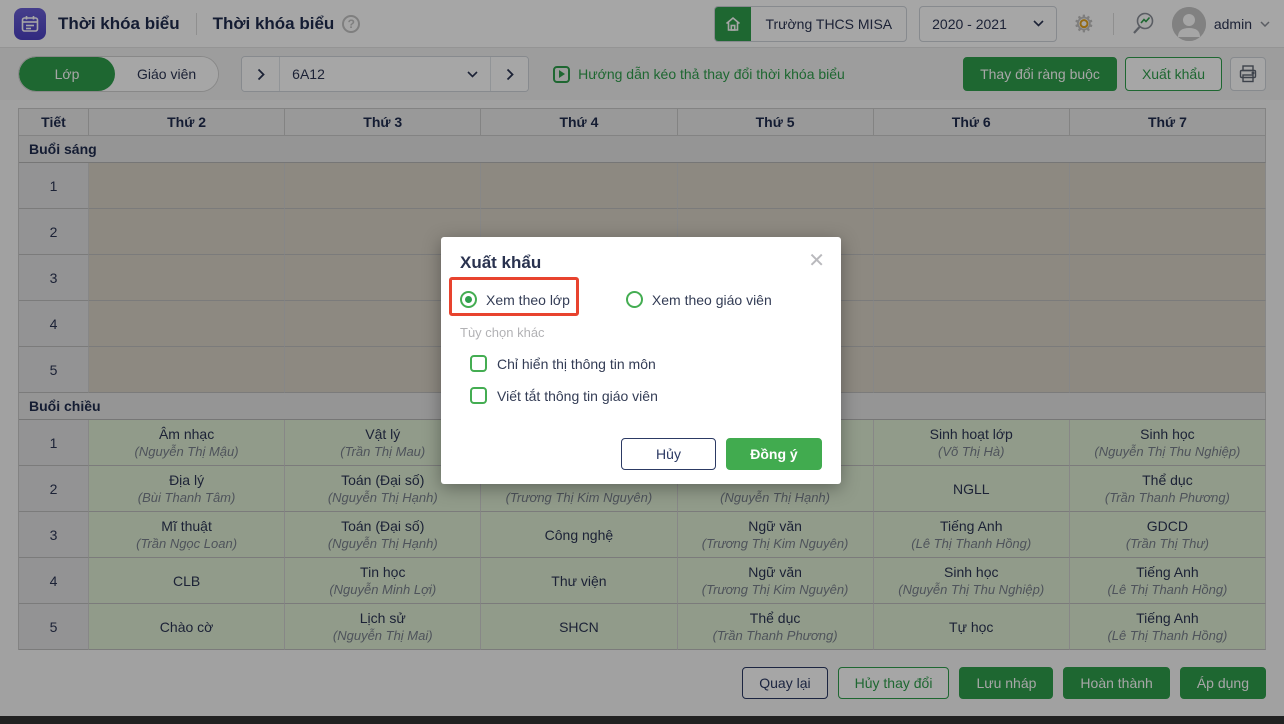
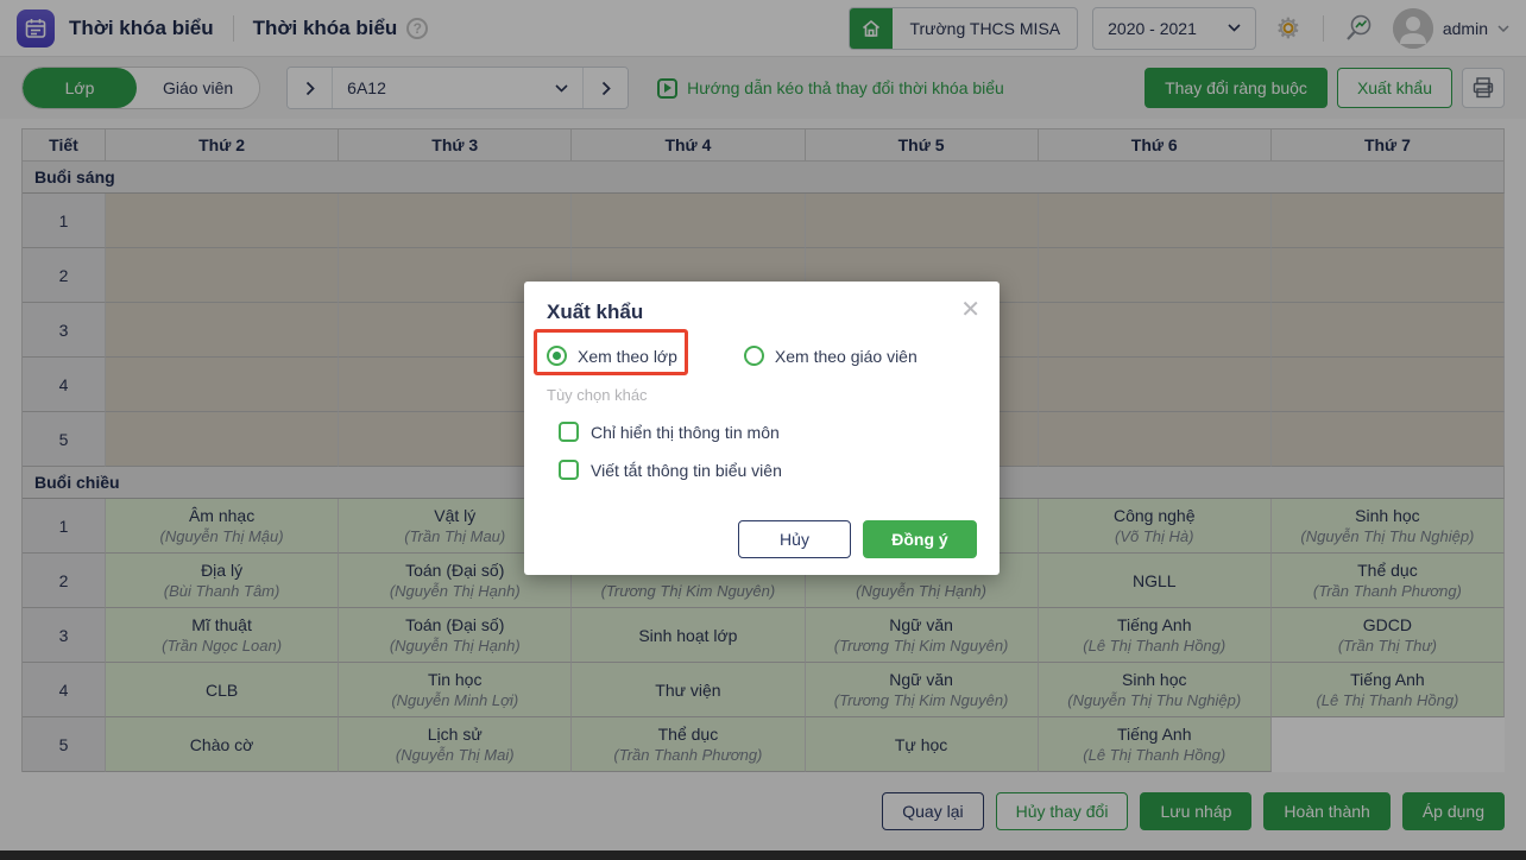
  Thời khóa biểu
  Thời khóa biểu
  ?
  Trường THCS MISA
  2020 - 2021
  admin
  Lớp
  Giáo viên
  6A12
  Hướng dẫn kéo thả thay đổi thời khóa biểu
  Thay đổi ràng buộc
  Xuất khẩu
  Tiết
  Thứ 2
  Thứ 3
  Thứ 4
  Thứ 5
  Thứ 6
  Thứ 7
  Buổi sáng
  1
  2
  3
  4
  5
  Buổi chiều
  1
  Âm nhạc
  (Nguyễn Thị Mậu)
  Vật lý
  (Trần Thị Mau)
- Sinh hoạt lớp
+ Công nghệ
  (Võ Thị Hà)
  Sinh học
  (Nguyễn Thị Thu Nghiệp)
  2
  Địa lý
  (Bùi Thanh Tâm)
  Toán (Đại số)
  (Nguyễn Thị Hạnh)
  (Trương Thị Kim Nguyên)
  (Nguyễn Thị Hạnh)
  NGLL
  Thể dục
  (Trần Thanh Phương)
  3
  Mĩ thuật
  (Trần Ngọc Loan)
  Toán (Đại số)
  (Nguyễn Thị Hạnh)
- Công nghệ
+ Sinh hoạt lớp
  Ngữ văn
  (Trương Thị Kim Nguyên)
  Tiếng Anh
  (Lê Thị Thanh Hồng)
  GDCD
  (Trần Thị Thư)
  4
  CLB
  Tin học
  (Nguyễn Minh Lợi)
  Thư viện
  Ngữ văn
  (Trương Thị Kim Nguyên)
  Sinh học
  (Nguyễn Thị Thu Nghiệp)
  Tiếng Anh
  (Lê Thị Thanh Hồng)
  5
  Chào cờ
  Lịch sử
  (Nguyễn Thị Mai)
- SHCN
  Thể dục
  (Trần Thanh Phương)
  Tự học
  Tiếng Anh
  (Lê Thị Thanh Hồng)
  Quay lại
  Hủy thay đổi
  Lưu nháp
  Hoàn thành
  Áp dụng
  Xuất khẩu
  ✕
  Xem theo lớp
  Xem theo giáo viên
  Tùy chọn khác
  Chỉ hiển thị thông tin môn
- Viết tắt thông tin giáo viên
+ Viết tắt thông tin biểu viên
  Hủy
  Đồng ý
